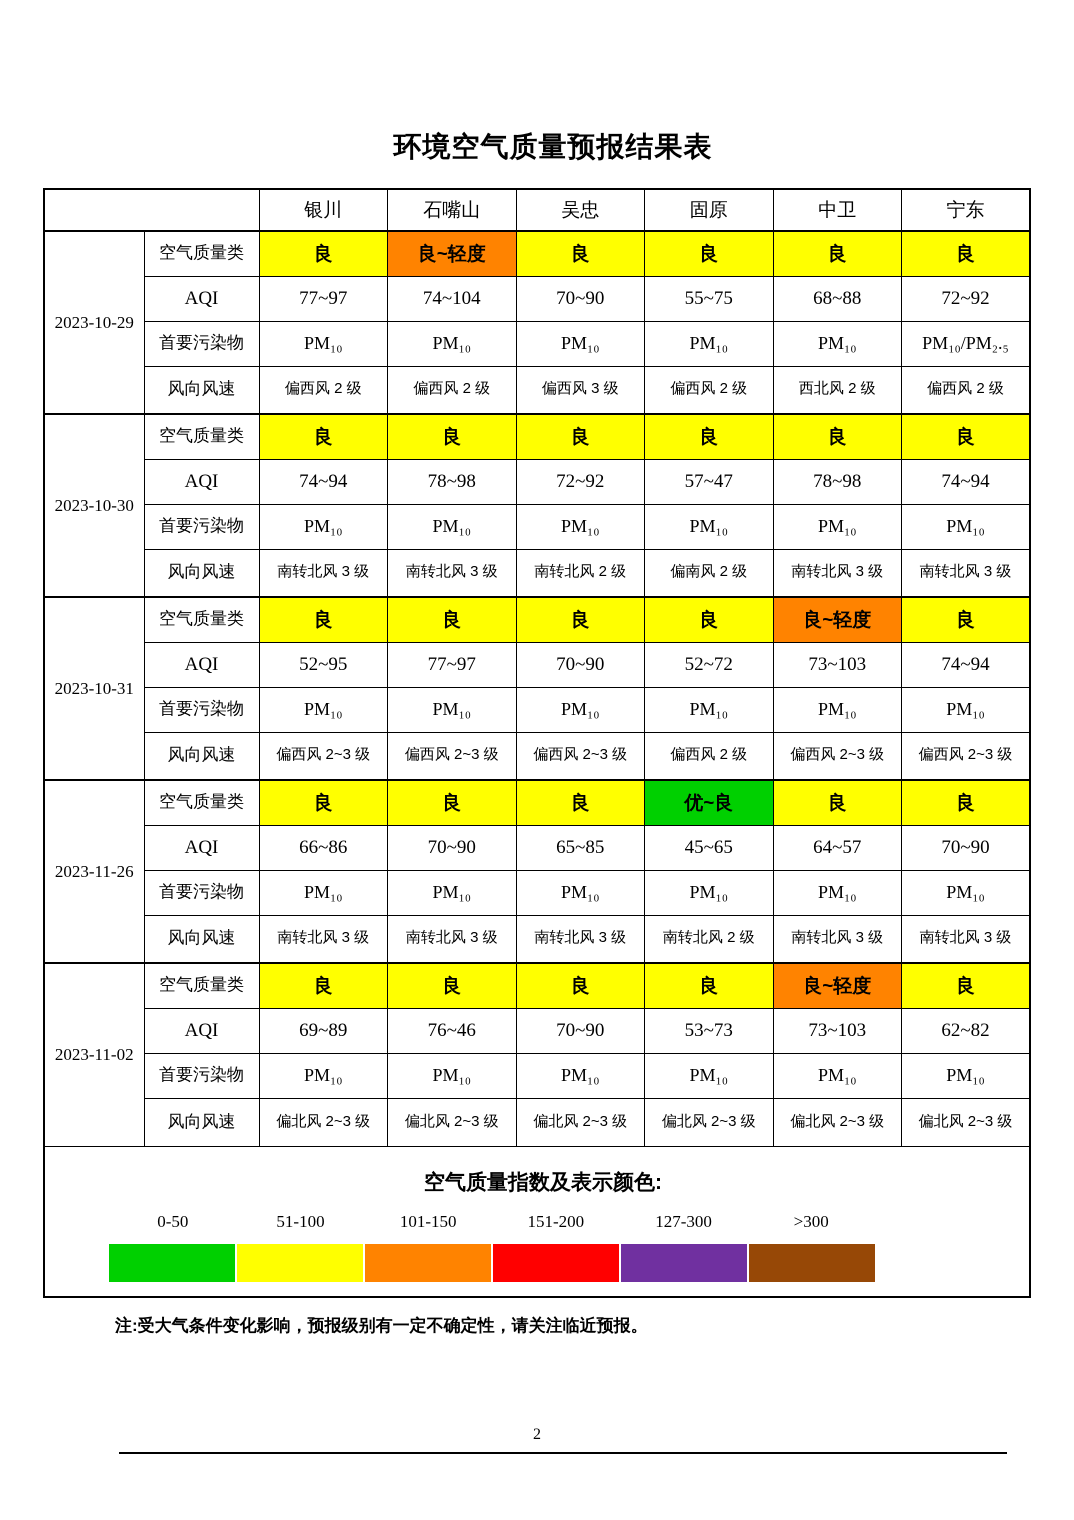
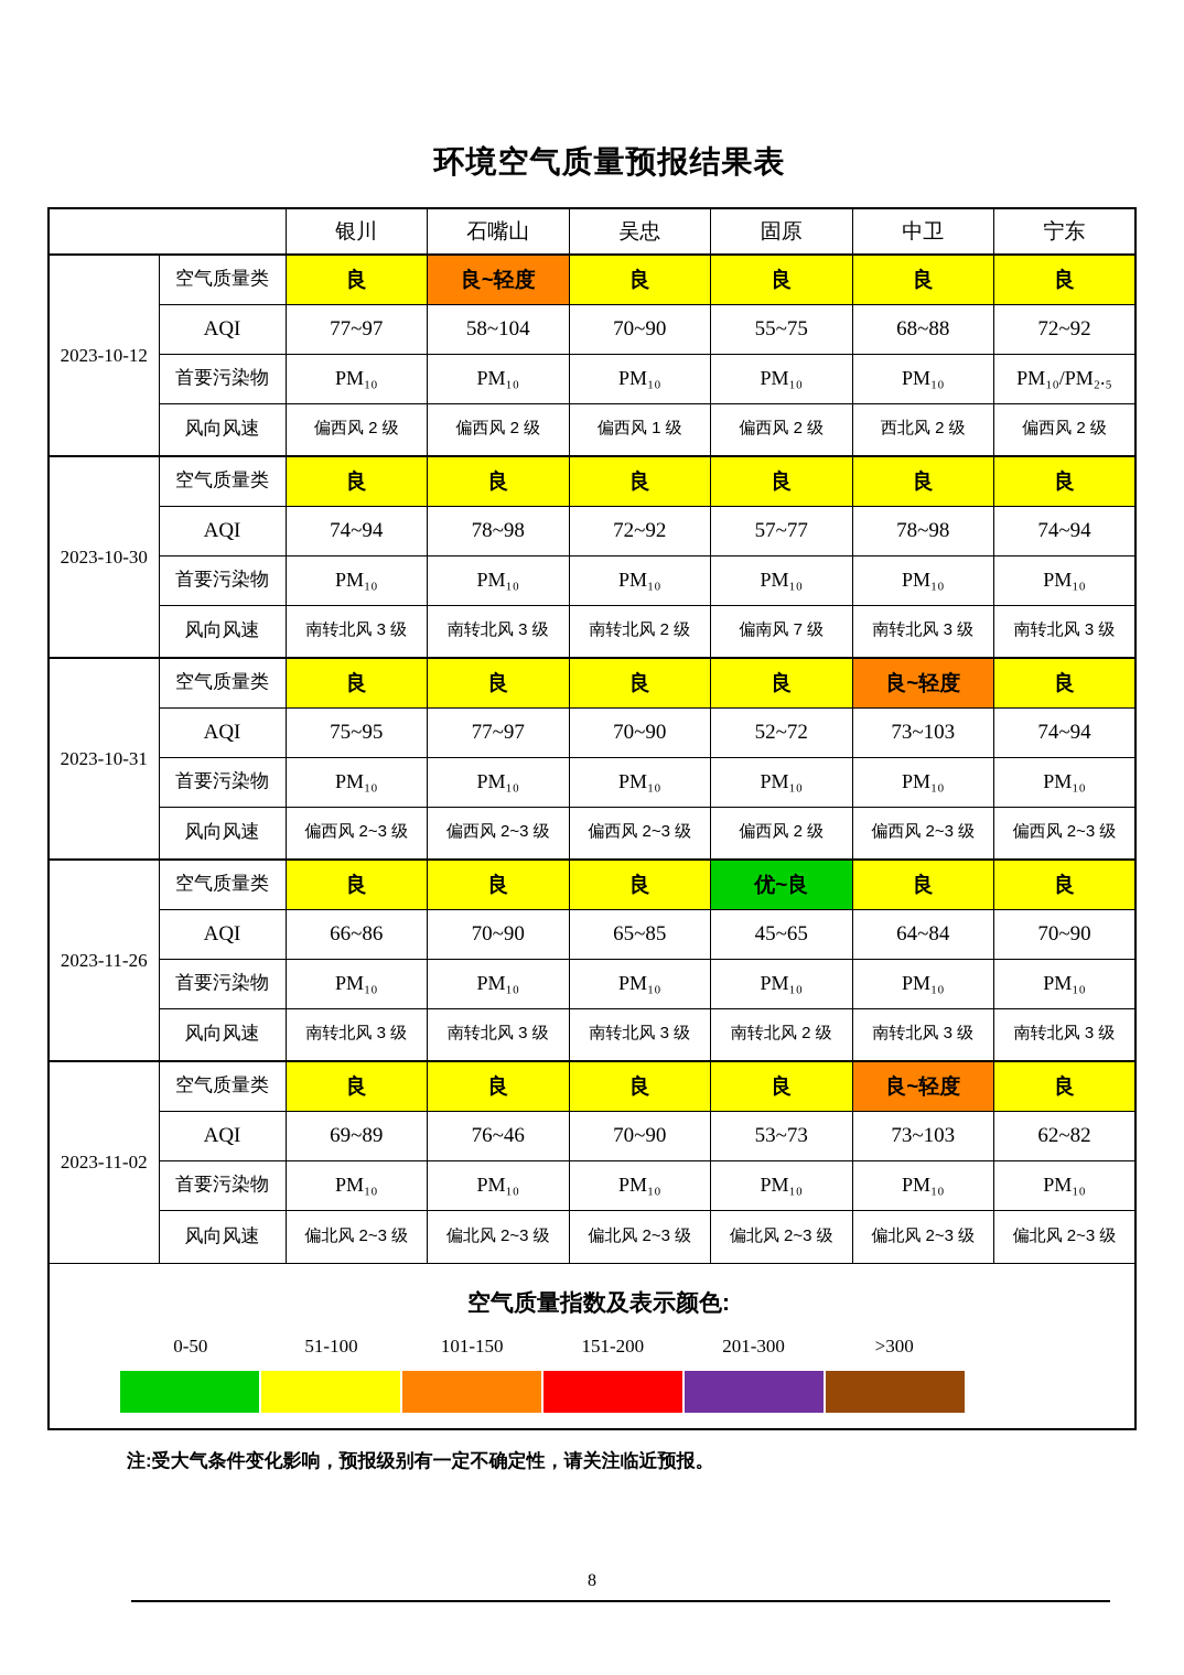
  环境空气质量预报结果表
  	银川	石嘴山	吴忠	固原	中卫	宁东
- 2023-10-29	空气质量类	良	良~轻度	良	良	良	良
+ 2023-10-12	空气质量类	良	良~轻度	良	良	良	良
- AQI	77~97	74~104	70~90	55~75	68~88	72~92
+ AQI	77~97	58~104	70~90	55~75	68~88	72~92
  首要污染物	PM₁₀	PM₁₀	PM₁₀	PM₁₀	PM₁₀	PM₁₀/PM₂.₅
- 风向风速	偏西风 2 级	偏西风 2 级	偏西风 3 级	偏西风 2 级	西北风 2 级	偏西风 2 级
+ 风向风速	偏西风 2 级	偏西风 2 级	偏西风 1 级	偏西风 2 级	西北风 2 级	偏西风 2 级
  2023-10-30	空气质量类	良	良	良	良	良	良
- AQI	74~94	78~98	72~92	57~47	78~98	74~94
+ AQI	74~94	78~98	72~92	57~77	78~98	74~94
  首要污染物	PM₁₀	PM₁₀	PM₁₀	PM₁₀	PM₁₀	PM₁₀
- 风向风速	南转北风 3 级	南转北风 3 级	南转北风 2 级	偏南风 2 级	南转北风 3 级	南转北风 3 级
+ 风向风速	南转北风 3 级	南转北风 3 级	南转北风 2 级	偏南风 7 级	南转北风 3 级	南转北风 3 级
  2023-10-31	空气质量类	良	良	良	良	良~轻度	良
- AQI	52~95	77~97	70~90	52~72	73~103	74~94
+ AQI	75~95	77~97	70~90	52~72	73~103	74~94
  首要污染物	PM₁₀	PM₁₀	PM₁₀	PM₁₀	PM₁₀	PM₁₀
  风向风速	偏西风 2~3 级	偏西风 2~3 级	偏西风 2~3 级	偏西风 2 级	偏西风 2~3 级	偏西风 2~3 级
  2023-11-26	空气质量类	良	良	良	优~良	良	良
- AQI	66~86	70~90	65~85	45~65	64~57	70~90
+ AQI	66~86	70~90	65~85	45~65	64~84	70~90
  首要污染物	PM₁₀	PM₁₀	PM₁₀	PM₁₀	PM₁₀	PM₁₀
  风向风速	南转北风 3 级	南转北风 3 级	南转北风 3 级	南转北风 2 级	南转北风 3 级	南转北风 3 级
  2023-11-02	空气质量类	良	良	良	良	良~轻度	良
  AQI	69~89	76~46	70~90	53~73	73~103	62~82
  首要污染物	PM₁₀	PM₁₀	PM₁₀	PM₁₀	PM₁₀	PM₁₀
  风向风速	偏北风 2~3 级	偏北风 2~3 级	偏北风 2~3 级	偏北风 2~3 级	偏北风 2~3 级	偏北风 2~3 级
- 空气质量指数及表示颜色: 0-50 51-100 101-150 151-200 127-300 >300
+ 空气质量指数及表示颜色: 0-50 51-100 101-150 151-200 201-300 >300
  注:受大气条件变化影响，预报级别有一定不确定性，请关注临近预报。
- 2
+ 8
